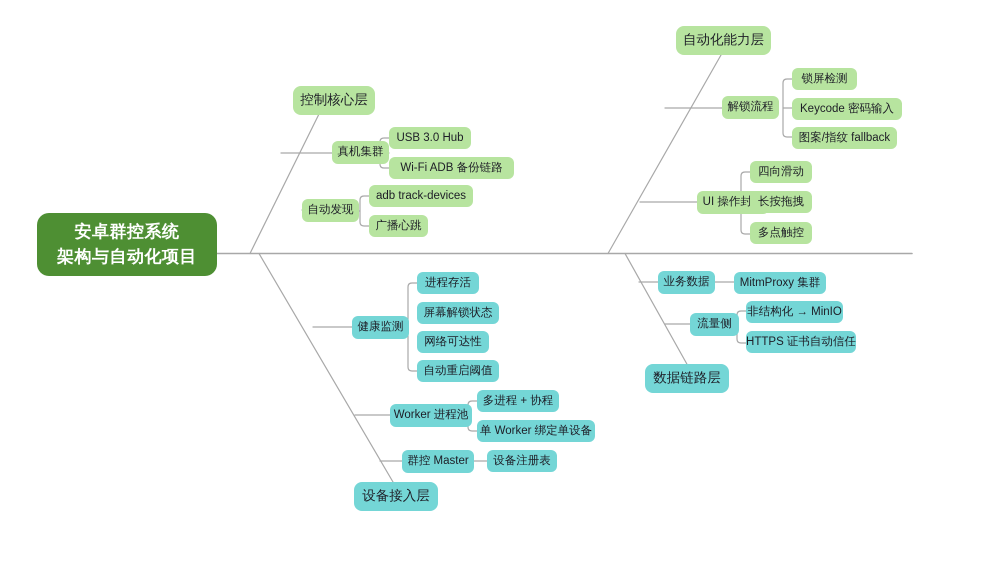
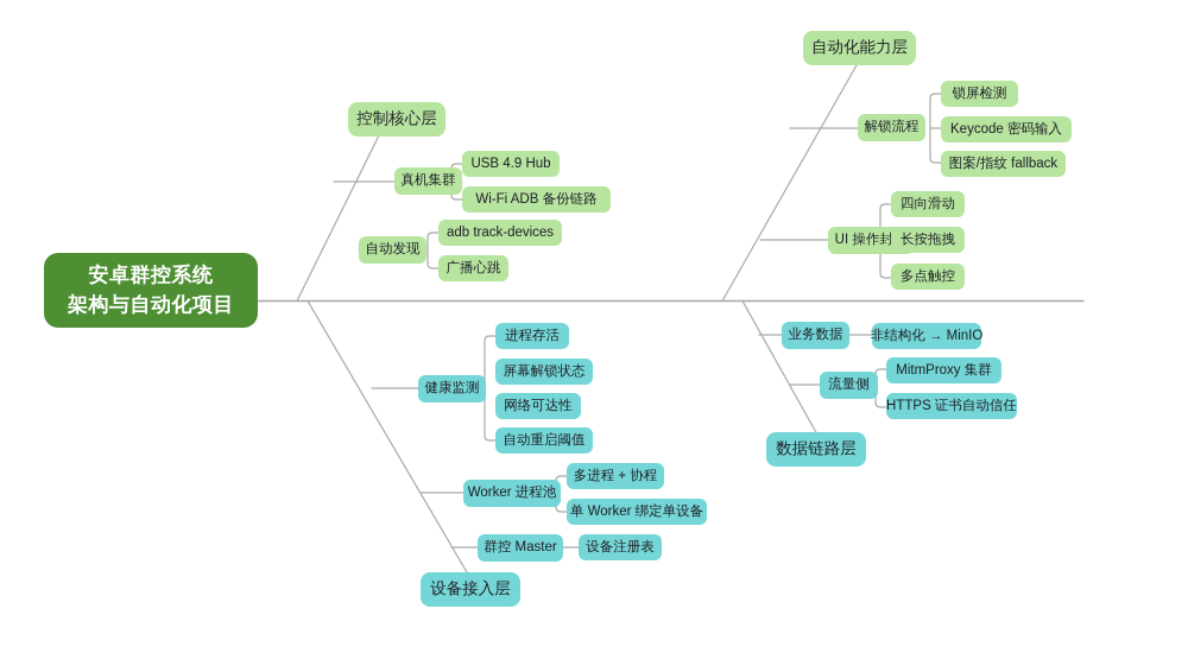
  安卓群控系统
  架构与自动化项目
  控制核心层
  真机集群
- USB 3.0 Hub
+ USB 4.9 Hub
  Wi-Fi ADB 备份链路
  自动发现
  adb track-devices
  广播心跳
  自动化能力层
  解锁流程
  锁屏检测
  Keycode 密码输入
  图案/指纹 fallback
  UI 操作封
  四向滑动
  长按拖拽
  多点触控
  设备接入层
  健康监测
  进程存活
  屏幕解锁状态
  网络可达性
  自动重启阈值
  Worker 进程池
  多进程 + 协程
  单 Worker 绑定单设备
  群控 Master
  设备注册表
  数据链路层
  业务数据
- MitmProxy 集群
+ 非结构化 → MinIO
  流量侧
- 非结构化 → MinIO
+ MitmProxy 集群
  HTTPS 证书自动信任
